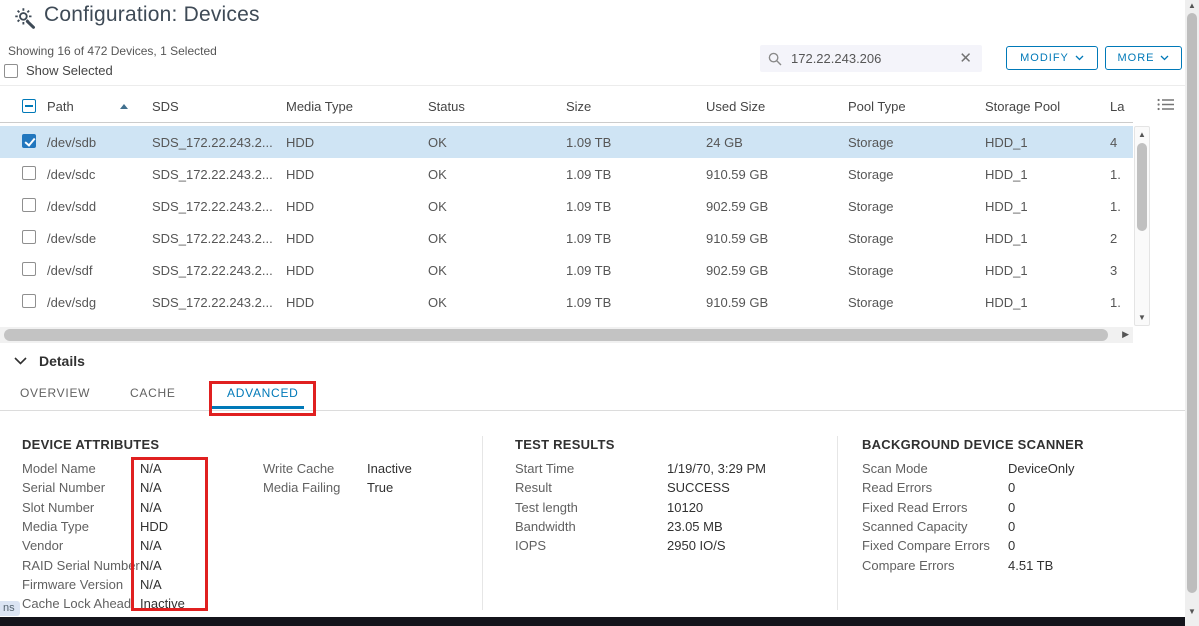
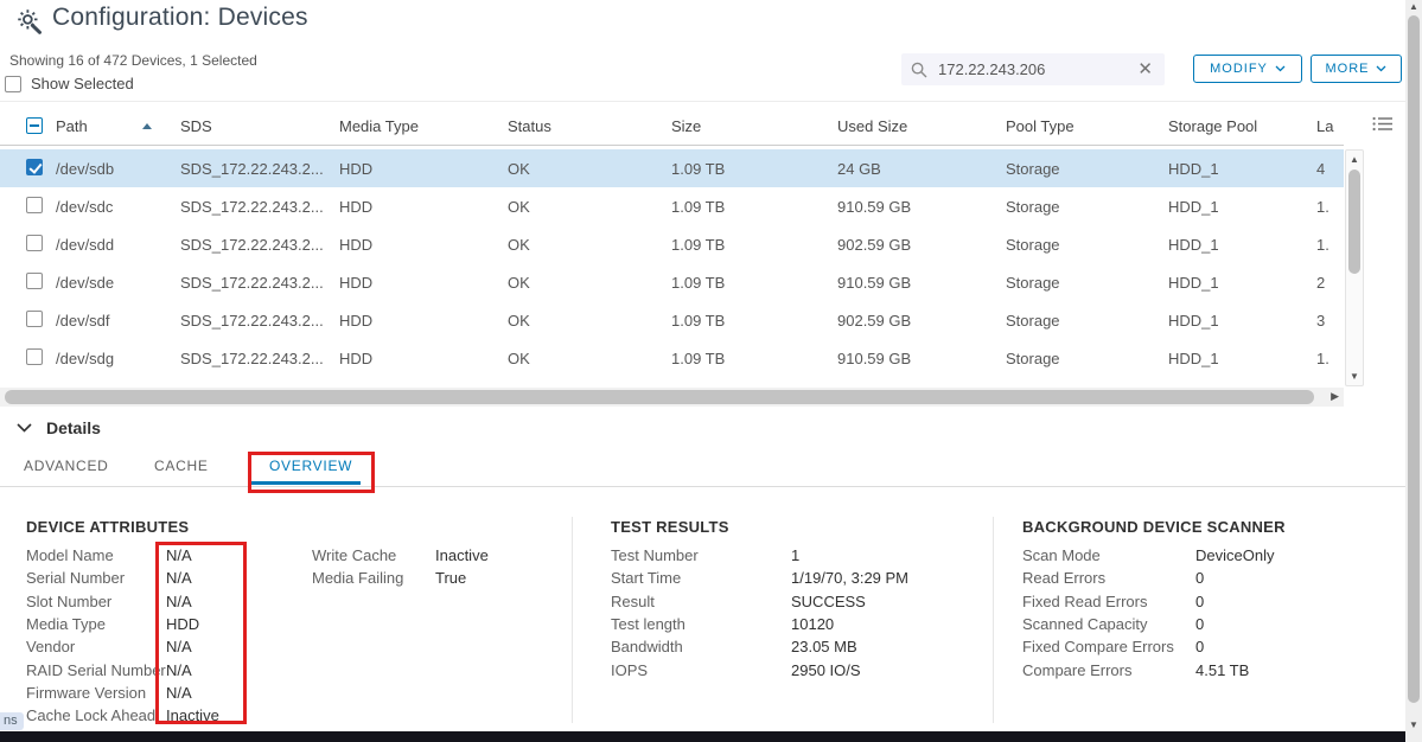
  Configuration: Devices
  Showing 16 of 472 Devices, 1 Selected
  Show Selected
  172.22.243.206
  ✕
  MODIFY
  MORE
  Path
  SDS
  Media Type
  Status
  Size
  Used Size
  Pool Type
  Storage Pool
  La
  /dev/sdb
  SDS_172.22.243.2...
  HDD
  OK
  1.09 TB
  24 GB
  Storage
  HDD_1
  4
  /dev/sdc
  SDS_172.22.243.2...
  HDD
  OK
  1.09 TB
  910.59 GB
  Storage
  HDD_1
  1.
  /dev/sdd
  SDS_172.22.243.2...
  HDD
  OK
  1.09 TB
  902.59 GB
  Storage
  HDD_1
  1.
  /dev/sde
  SDS_172.22.243.2...
  HDD
  OK
  1.09 TB
  910.59 GB
  Storage
  HDD_1
  2
  /dev/sdf
  SDS_172.22.243.2...
  HDD
  OK
  1.09 TB
  902.59 GB
  Storage
  HDD_1
  3
  /dev/sdg
  SDS_172.22.243.2...
  HDD
  OK
  1.09 TB
  910.59 GB
  Storage
  HDD_1
  1.
  ▲
  ▼
  ▶
  Details
- OVERVIEW
+ ADVANCED
  CACHE
- ADVANCED
+ OVERVIEW
  DEVICE ATTRIBUTES
  TEST RESULTS
  BACKGROUND DEVICE SCANNER
  Model Name
  N/A
  Serial Number
  N/A
  Slot Number
  N/A
  Media Type
  HDD
  Vendor
  N/A
  RAID Serial Number
  N/A
  Firmware Version
  N/A
  Cache Lock Ahead
  Inactive
  Write Cache
  Inactive
  Media Failing
  True
+ Test Number
+ 1
  Start Time
  1/19/70, 3:29 PM
  Result
  SUCCESS
  Test length
  10120
  Bandwidth
  23.05 MB
  IOPS
  2950 IO/S
  Scan Mode
  DeviceOnly
  Read Errors
  0
  Fixed Read Errors
  0
  Scanned Capacity
  0
  Fixed Compare Errors
  0
  Compare Errors
  4.51 TB
  ns
  ▲
  ▼
